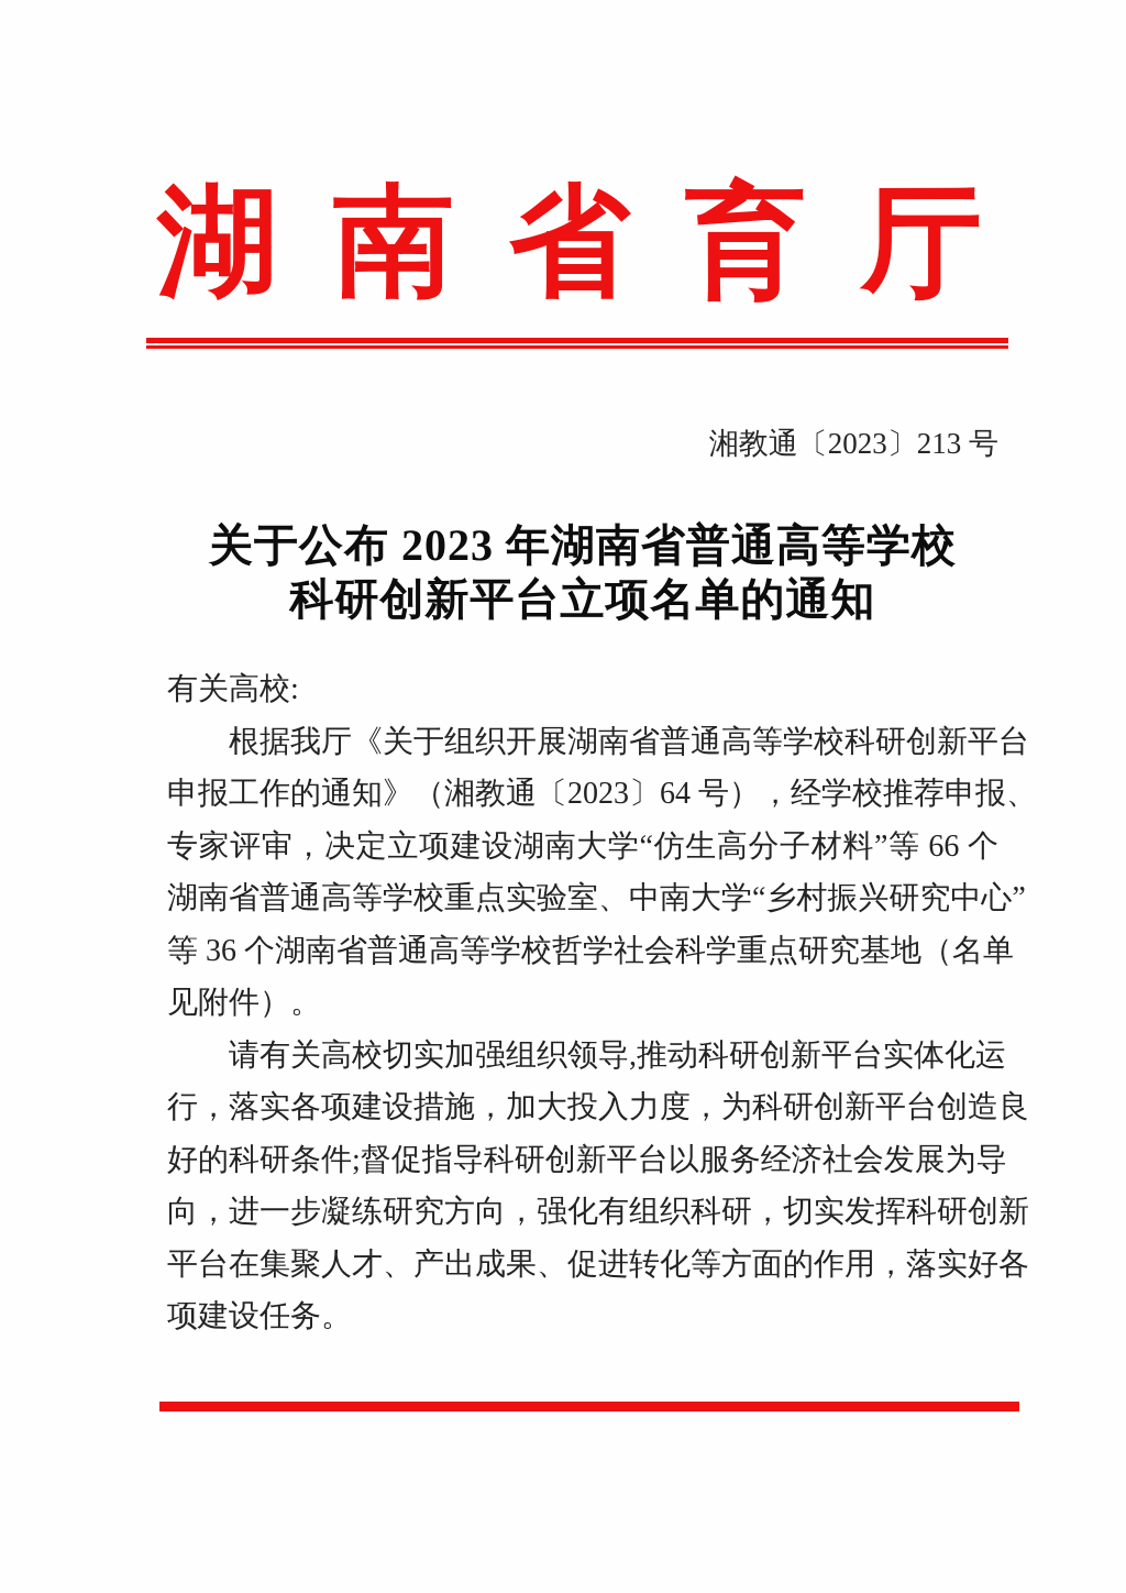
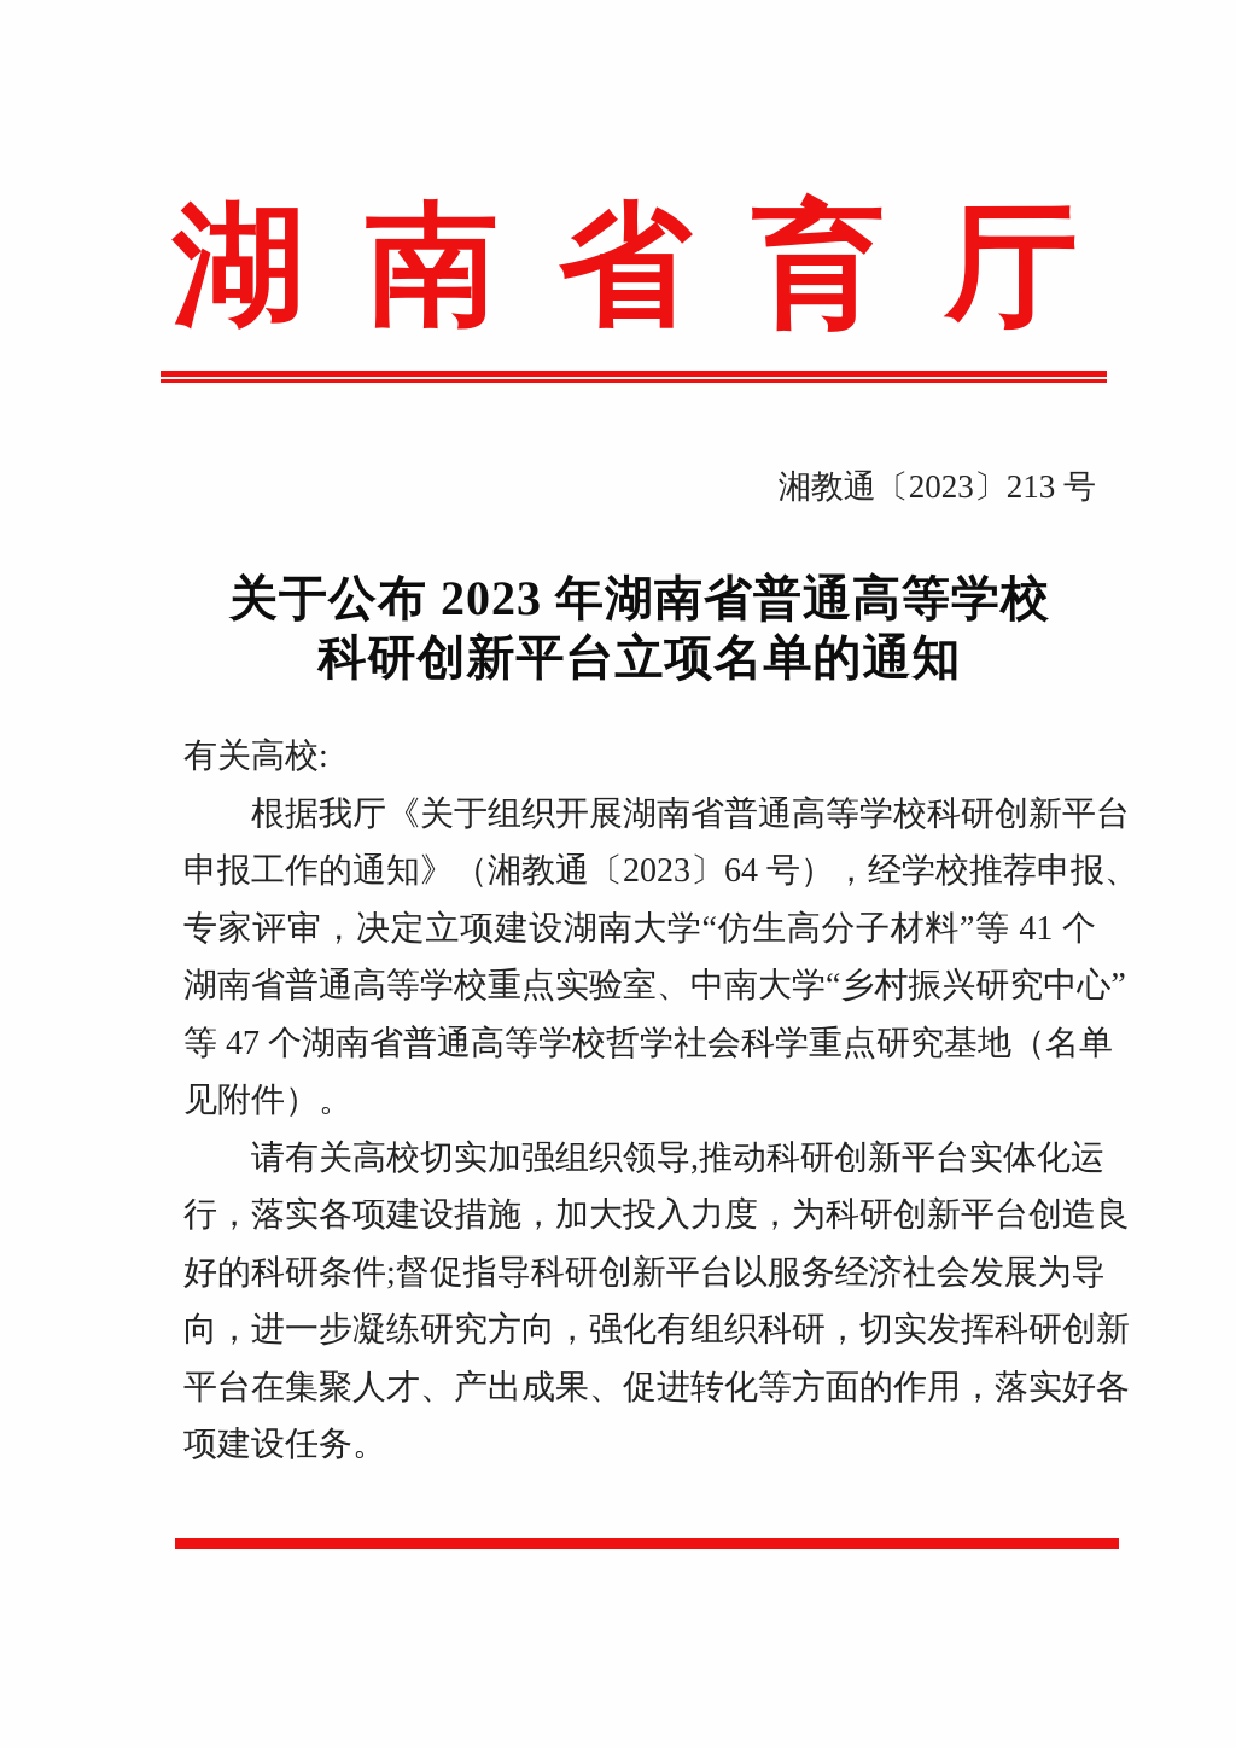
  湖
  南
  省
  育
  厅
  湘教通〔2023〕213 号
  关于公布 2023 年湖南省普通高等学校
  科研创新平台立项名单的通知
  有关高校:
  根据我厅《关于组织开展湖南省普通高等学校科研创新平台
  申报工作的通知》（湘教通〔2023〕64 号），经学校推荐申报、
- 专家评审，决定立项建设湖南大学“仿生高分子材料”等 66 个
+ 专家评审，决定立项建设湖南大学“仿生高分子材料”等 41 个
  湖南省普通高等学校重点实验室、中南大学“乡村振兴研究中心”
- 等 36 个湖南省普通高等学校哲学社会科学重点研究基地（名单
+ 等 47 个湖南省普通高等学校哲学社会科学重点研究基地（名单
  见附件）。
  请有关高校切实加强组织领导,推动科研创新平台实体化运
  行，落实各项建设措施，加大投入力度，为科研创新平台创造良
  好的科研条件;督促指导科研创新平台以服务经济社会发展为导
  向，进一步凝练研究方向，强化有组织科研，切实发挥科研创新
  平台在集聚人才、产出成果、促进转化等方面的作用，落实好各
  项建设任务。
